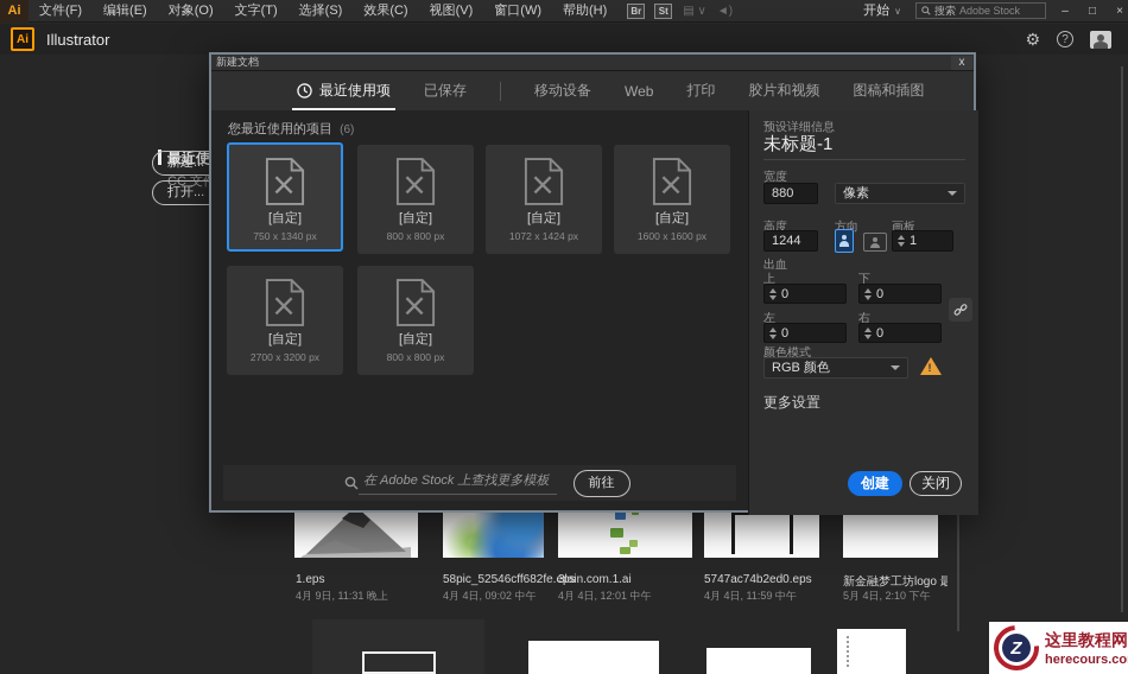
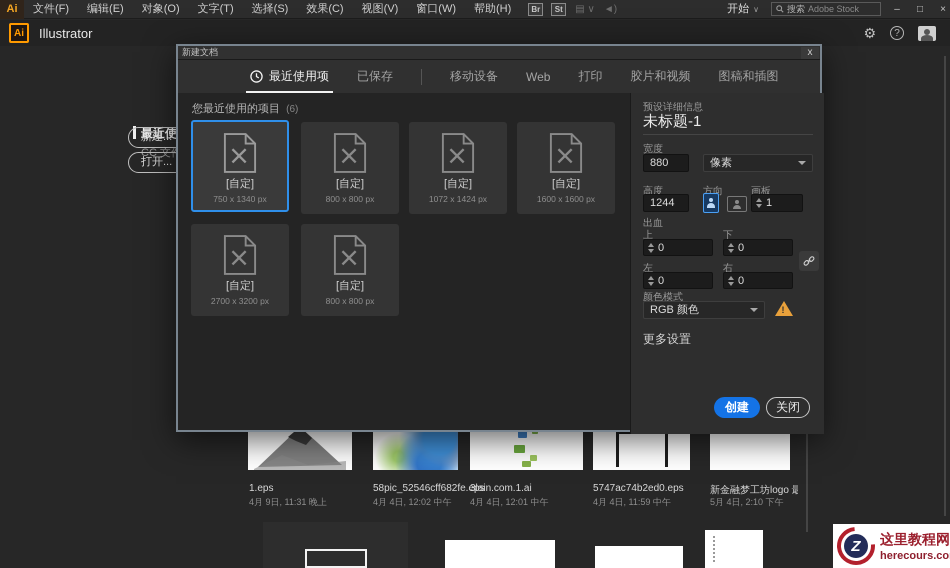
  Ai
  文件(F)
  编辑(E)
  对象(O)
  文字(T)
  选择(S)
  效果(C)
  视图(V)
  窗口(W)
  帮助(H)
  Br
  St
  ▤ ∨
  ◄)
  开始
  ∨
  搜索
  Adobe Stock
  –
  □
  ×
  Ai
  Illustrator
  ⚙
  ?
  最近使
  CC 文
  新建...
  打开...
  1.eps
  4月 9日, 11:31 晚上
  58pic_52546cff682fe.eps
- 4月 4日, 09:02 中午
+ 4月 4日, 12:02 中午
  3lain.com.1.ai
  4月 4日, 12:01 中午
  5747ac74b2ed0.eps
  4月 4日, 11:59 中午
  5月 4日, 2:10 下午
  新建文档
  x
  最近使用项
  已保存
  移动设备
  Web
  打印
  胶片和视频
  图稿和插图
  您最近使用的项目 (6)
  [自定]
  750 x 1340 px
  [自定]
  800 x 800 px
  [自定]
  1072 x 1424 px
  [自定]
  1600 x 1600 px
  [自定]
  2700 x 3200 px
  [自定]
  800 x 800 px
- 在 Adobe Stock 上查找更多模板
- 前往
  预设详细信息
  未标题-1
  宽度
  880
  像素
  高度
  1244
  方向
  画板
  1
  出血
  上
  下
  0
  0
  左
  右
  0
  0
  颜色模式
  RGB 颜色
  更多设置
  创建
  关闭
  这里教程网
  herecours.co
